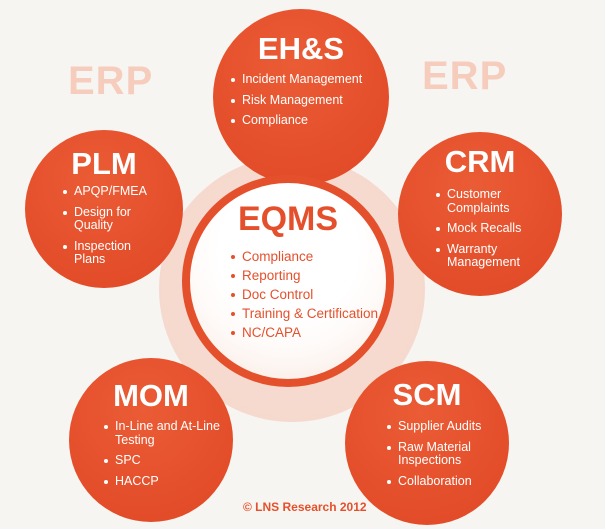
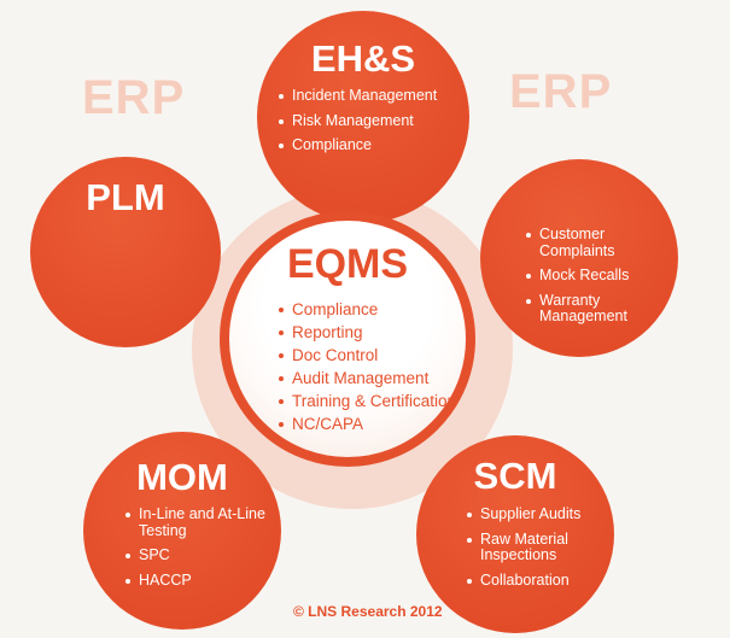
  ERP
  ERP
  EH&S
  Incident Management
  Risk Management
  Compliance
  PLM
- APQP/FMEA
- Design for
- Quality
- Inspection
- Plans
- CRM
  Customer Complaints
  Mock Recalls
  Warranty
  Management
  MOM
  In-Line and At-Line
  Testing
  SPC
  HACCP
  SCM
  Supplier Audits
  Raw Material
  Inspections
  Collaboration
  EQMS
  Compliance
  Reporting
  Doc Control
+ Audit Management
  Training & Certification
  NC/CAPA
  © LNS Research 2012
